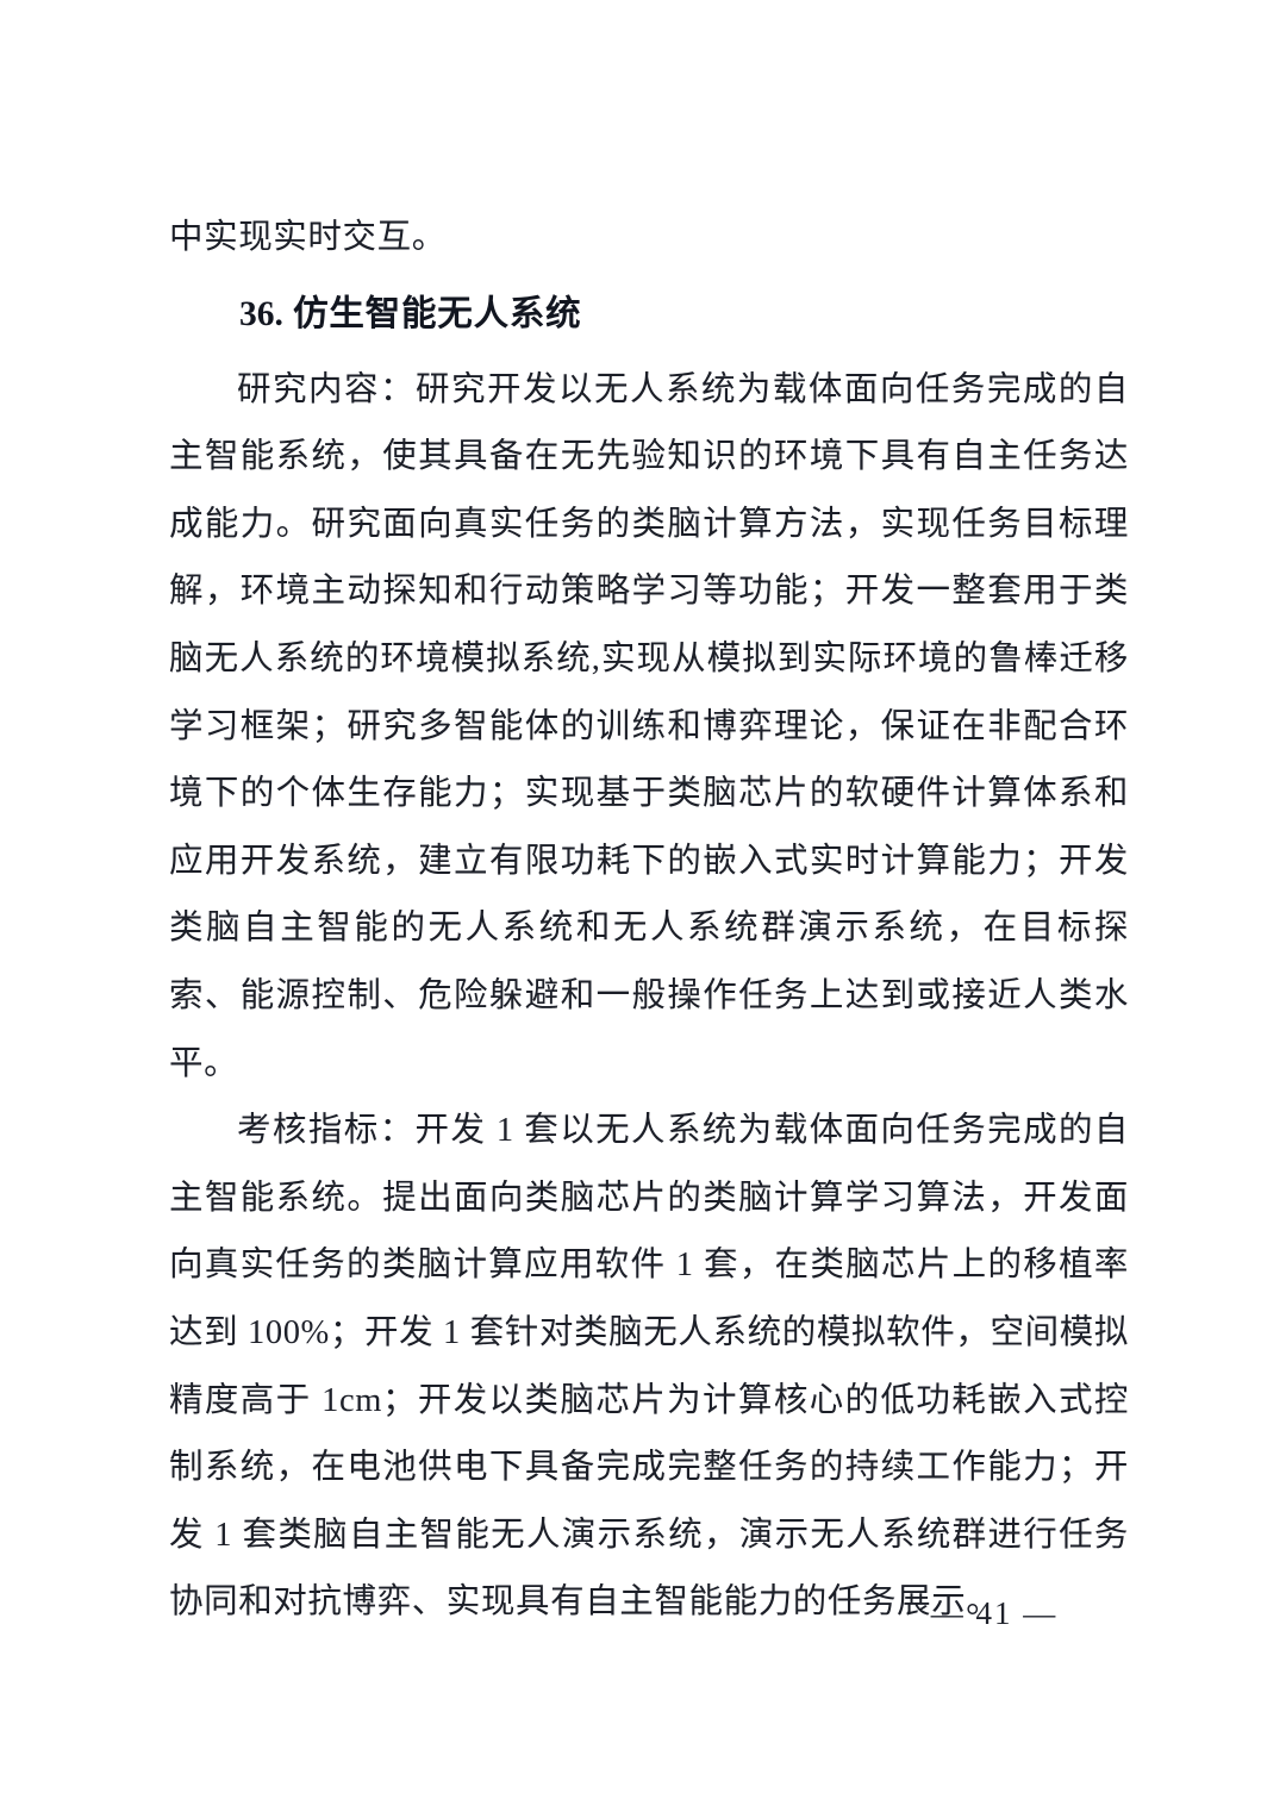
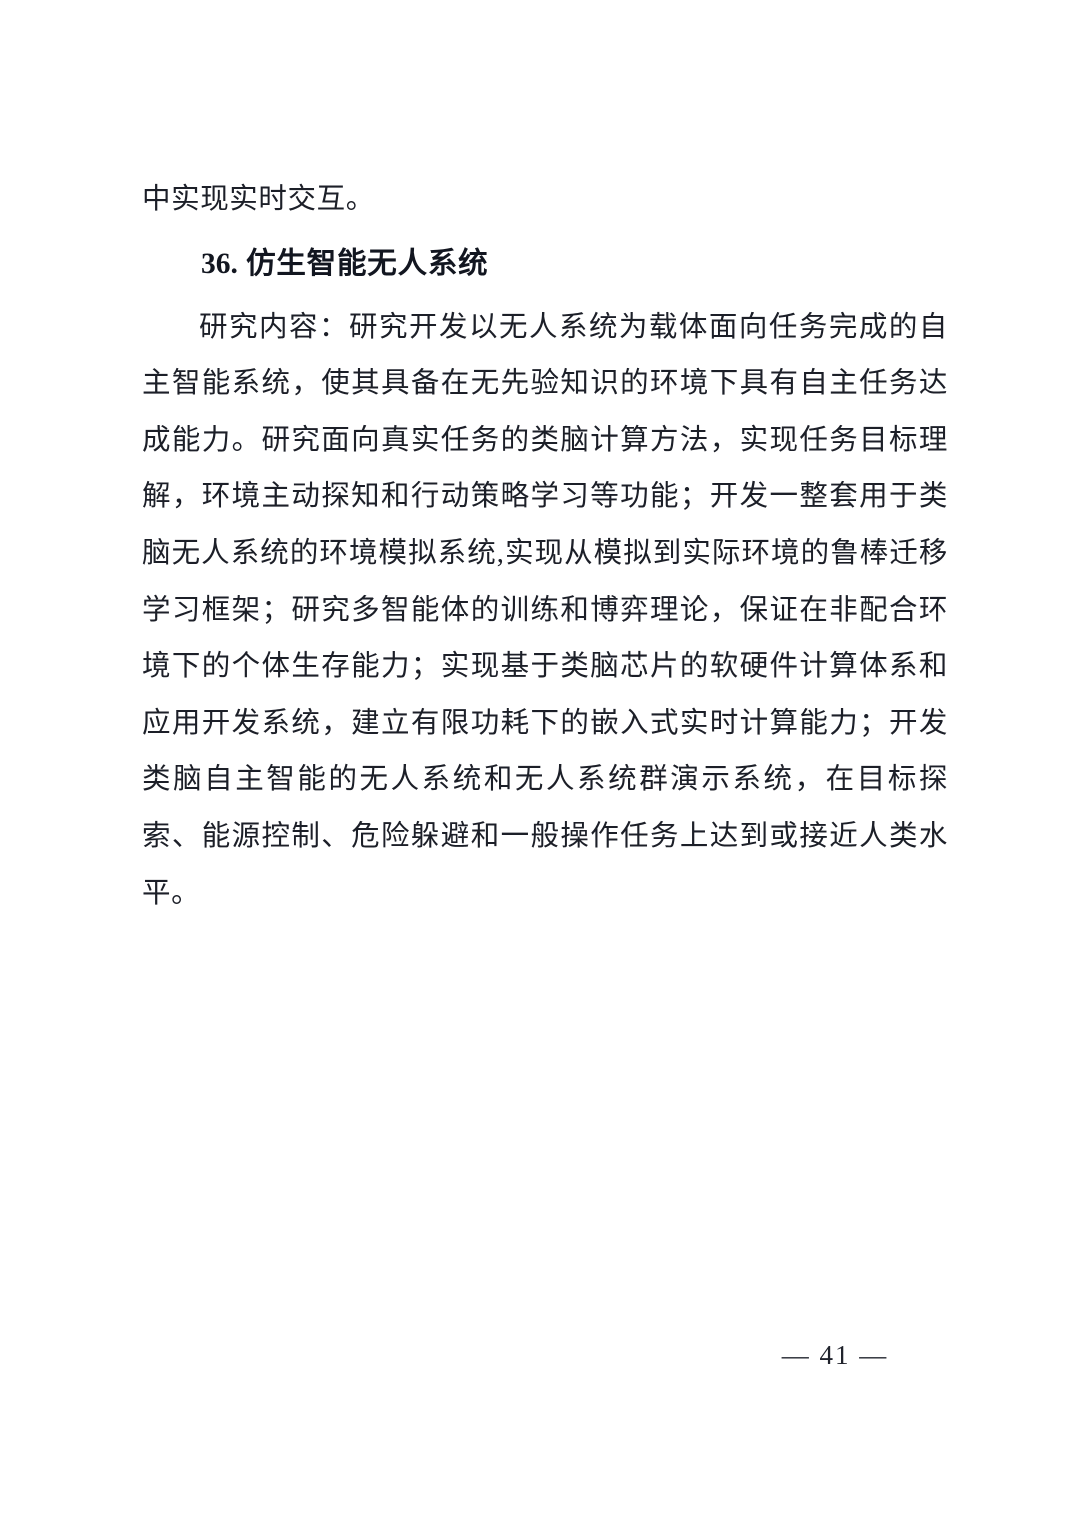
  中实现实时交互。
  36. 仿生智能无人系统
  研究内容：研究开发以无人系统为载体面向任务完成的自主智能系统，使其具备在无先验知识的环境下具有自主任务达成能力。研究面向真实任务的类脑计算方法，实现任务目标理解，环境主动探知和行动策略学习等功能；开发一整套用于类脑无人系统的环境模拟系统,实现从模拟到实际环境的鲁棒迁移学习框架；研究多智能体的训练和博弈理论，保证在非配合环境下的个体生存能力；实现基于类脑芯片的软硬件计算体系和应用开发系统，建立有限功耗下的嵌入式实时计算能力；开发类脑自主智能的无人系统和无人系统群演示系统，在目标探索、能源控制、危险躲避和一般操作任务上达到或接近人类水平。
- 考核指标：开发 1 套以无人系统为载体面向任务完成的自主智能系统。提出面向类脑芯片的类脑计算学习算法，开发面向真实任务的类脑计算应用软件 1 套，在类脑芯片上的移植率达到 100%；开发 1 套针对类脑无人系统的模拟软件，空间模拟精度高于 1cm；开发以类脑芯片为计算核心的低功耗嵌入式控制系统，在电池供电下具备完成完整任务的持续工作能力；开发 1 套类脑自主智能无人演示系统，演示无人系统群进行任务协同和对抗博弈、实现具有自主智能能力的任务展示。
  — 41 —
